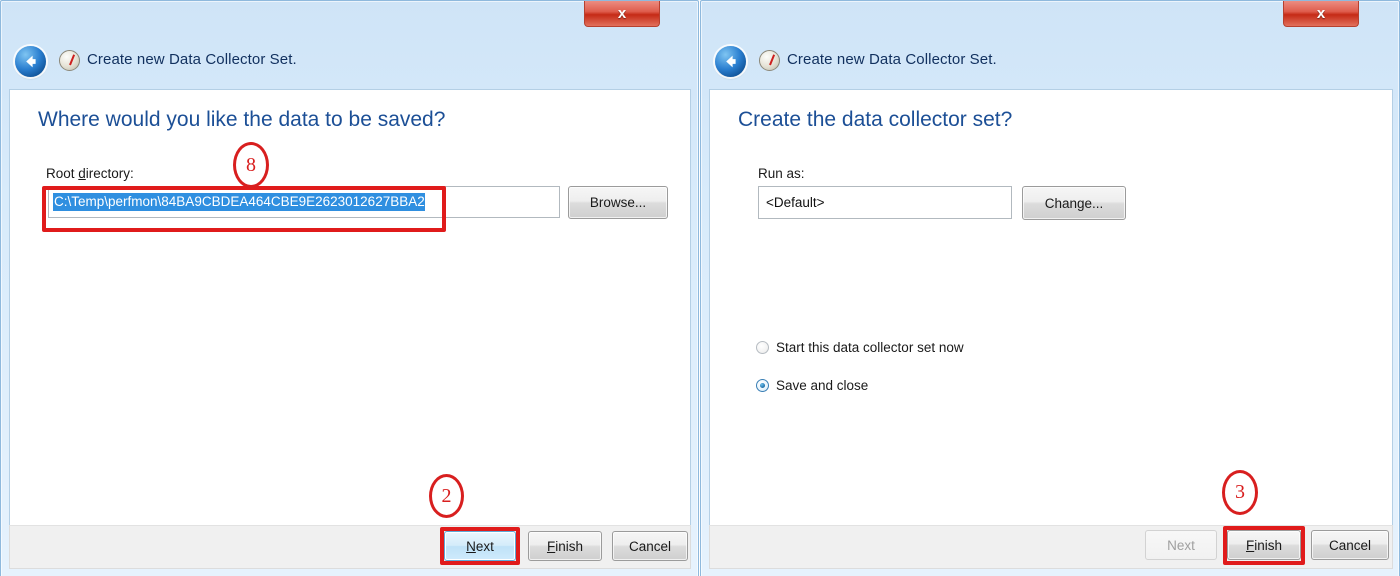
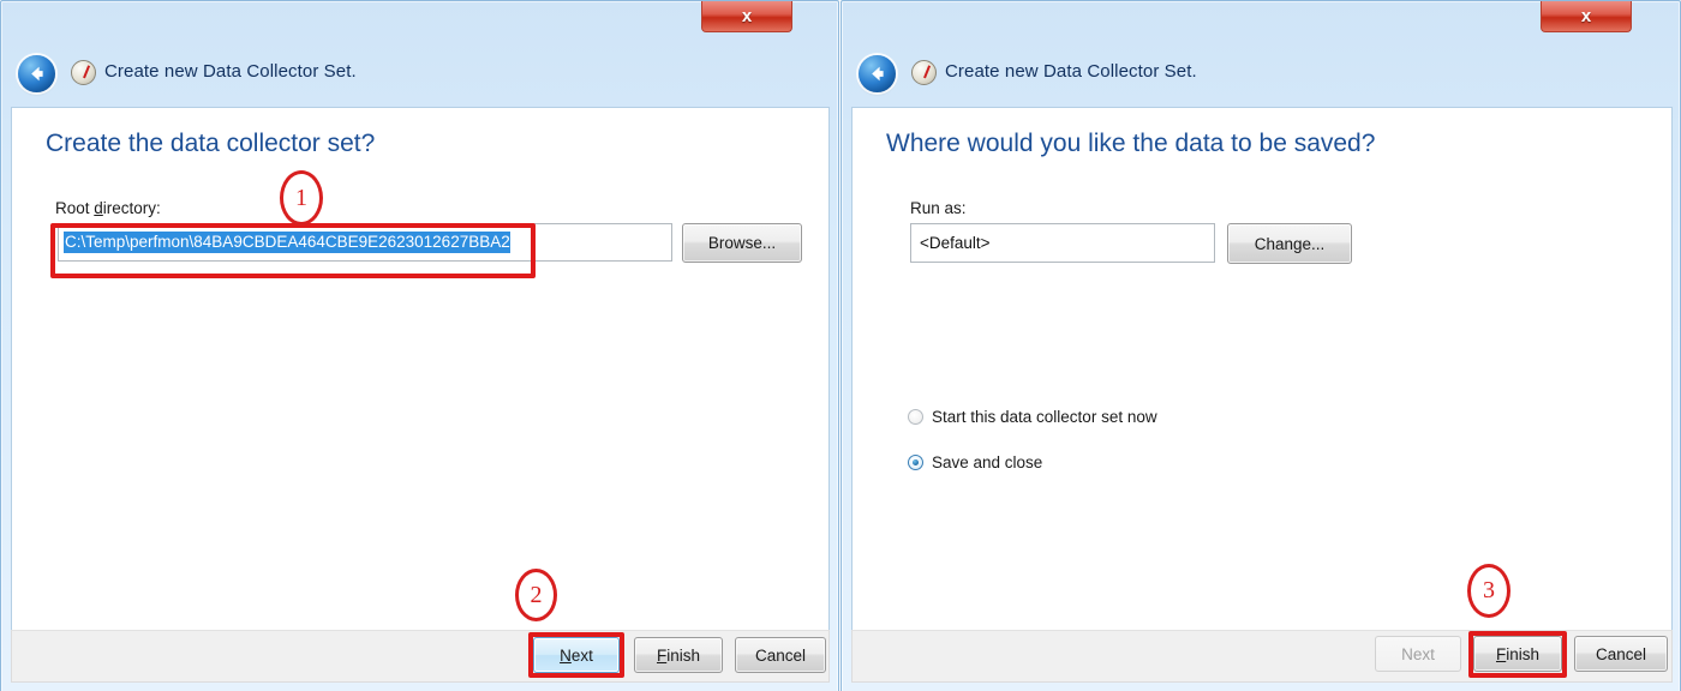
  x
  Create new Data Collector Set.
- Where would you like the data to be saved?
+ Create the data collector set?
  Root directory:
  C:\Temp\perfmon\84BA9CBDEA464CBE9E2623012627BBA2
  Browse...
  Next
  Finish
  Cancel
  x
  Create new Data Collector Set.
- Create the data collector set?
+ Where would you like the data to be saved?
  Run as:
  <Default>
  Change...
  Start this data collector set now
  Save and close
  Next
  Finish
  Cancel
- 8
+ 1
  2
  3
